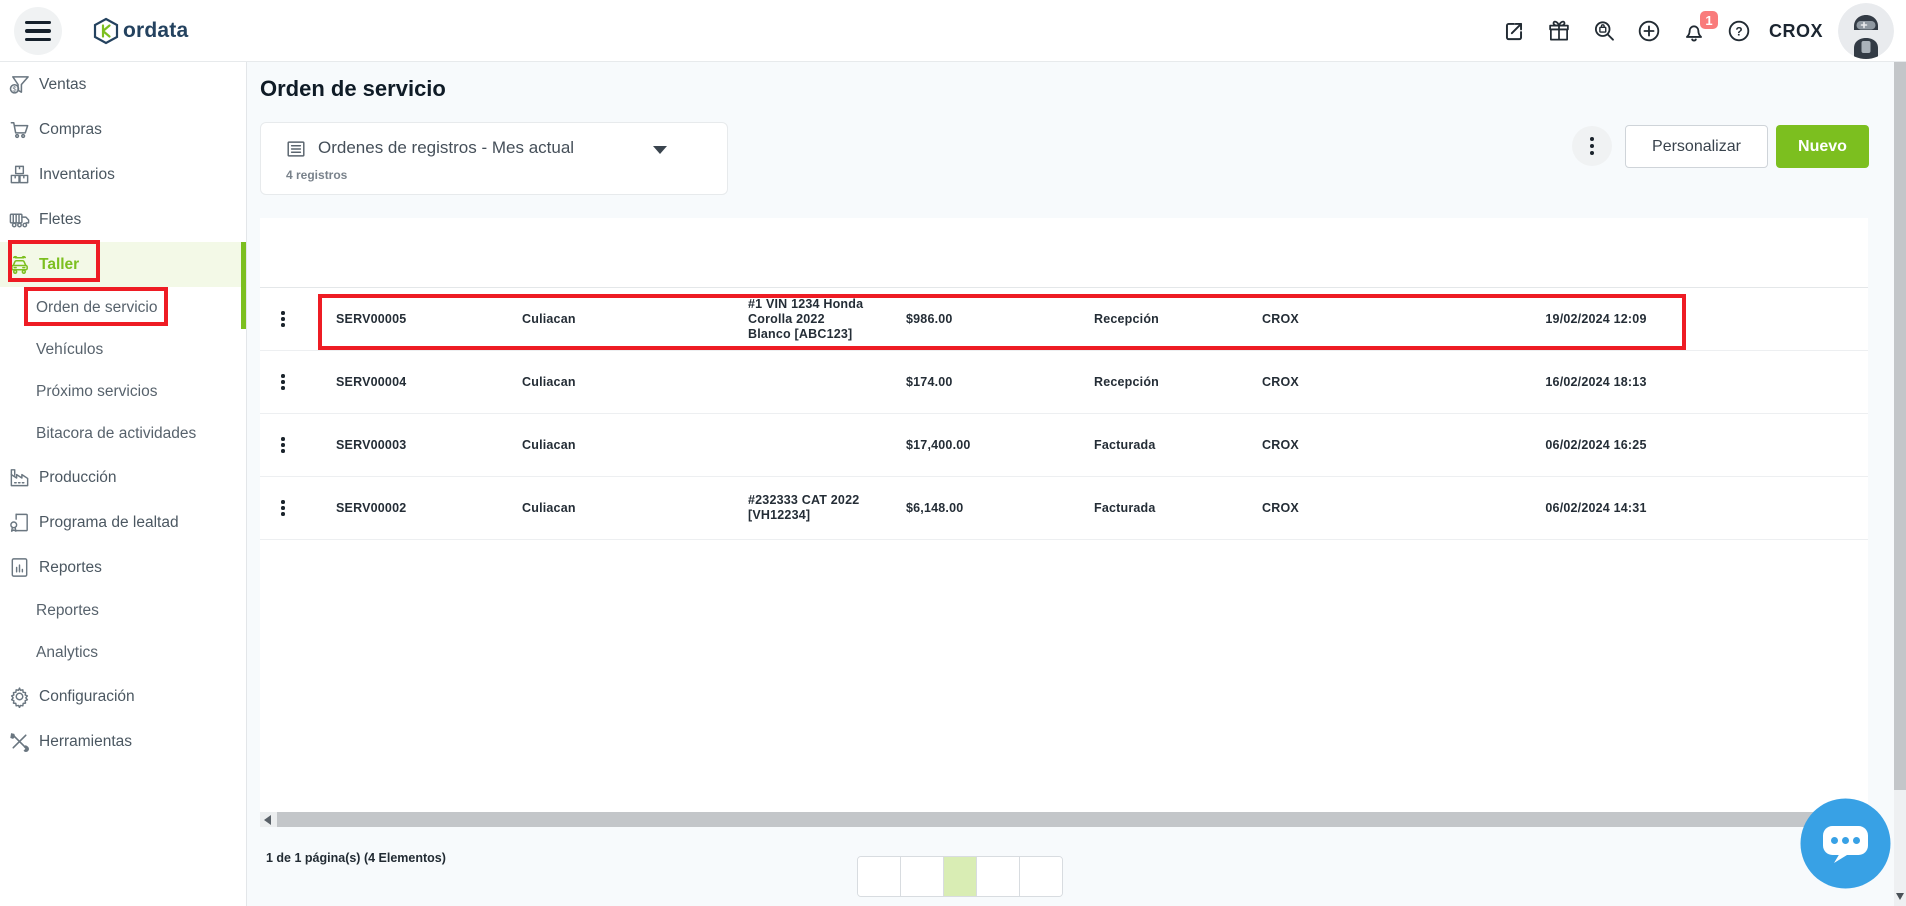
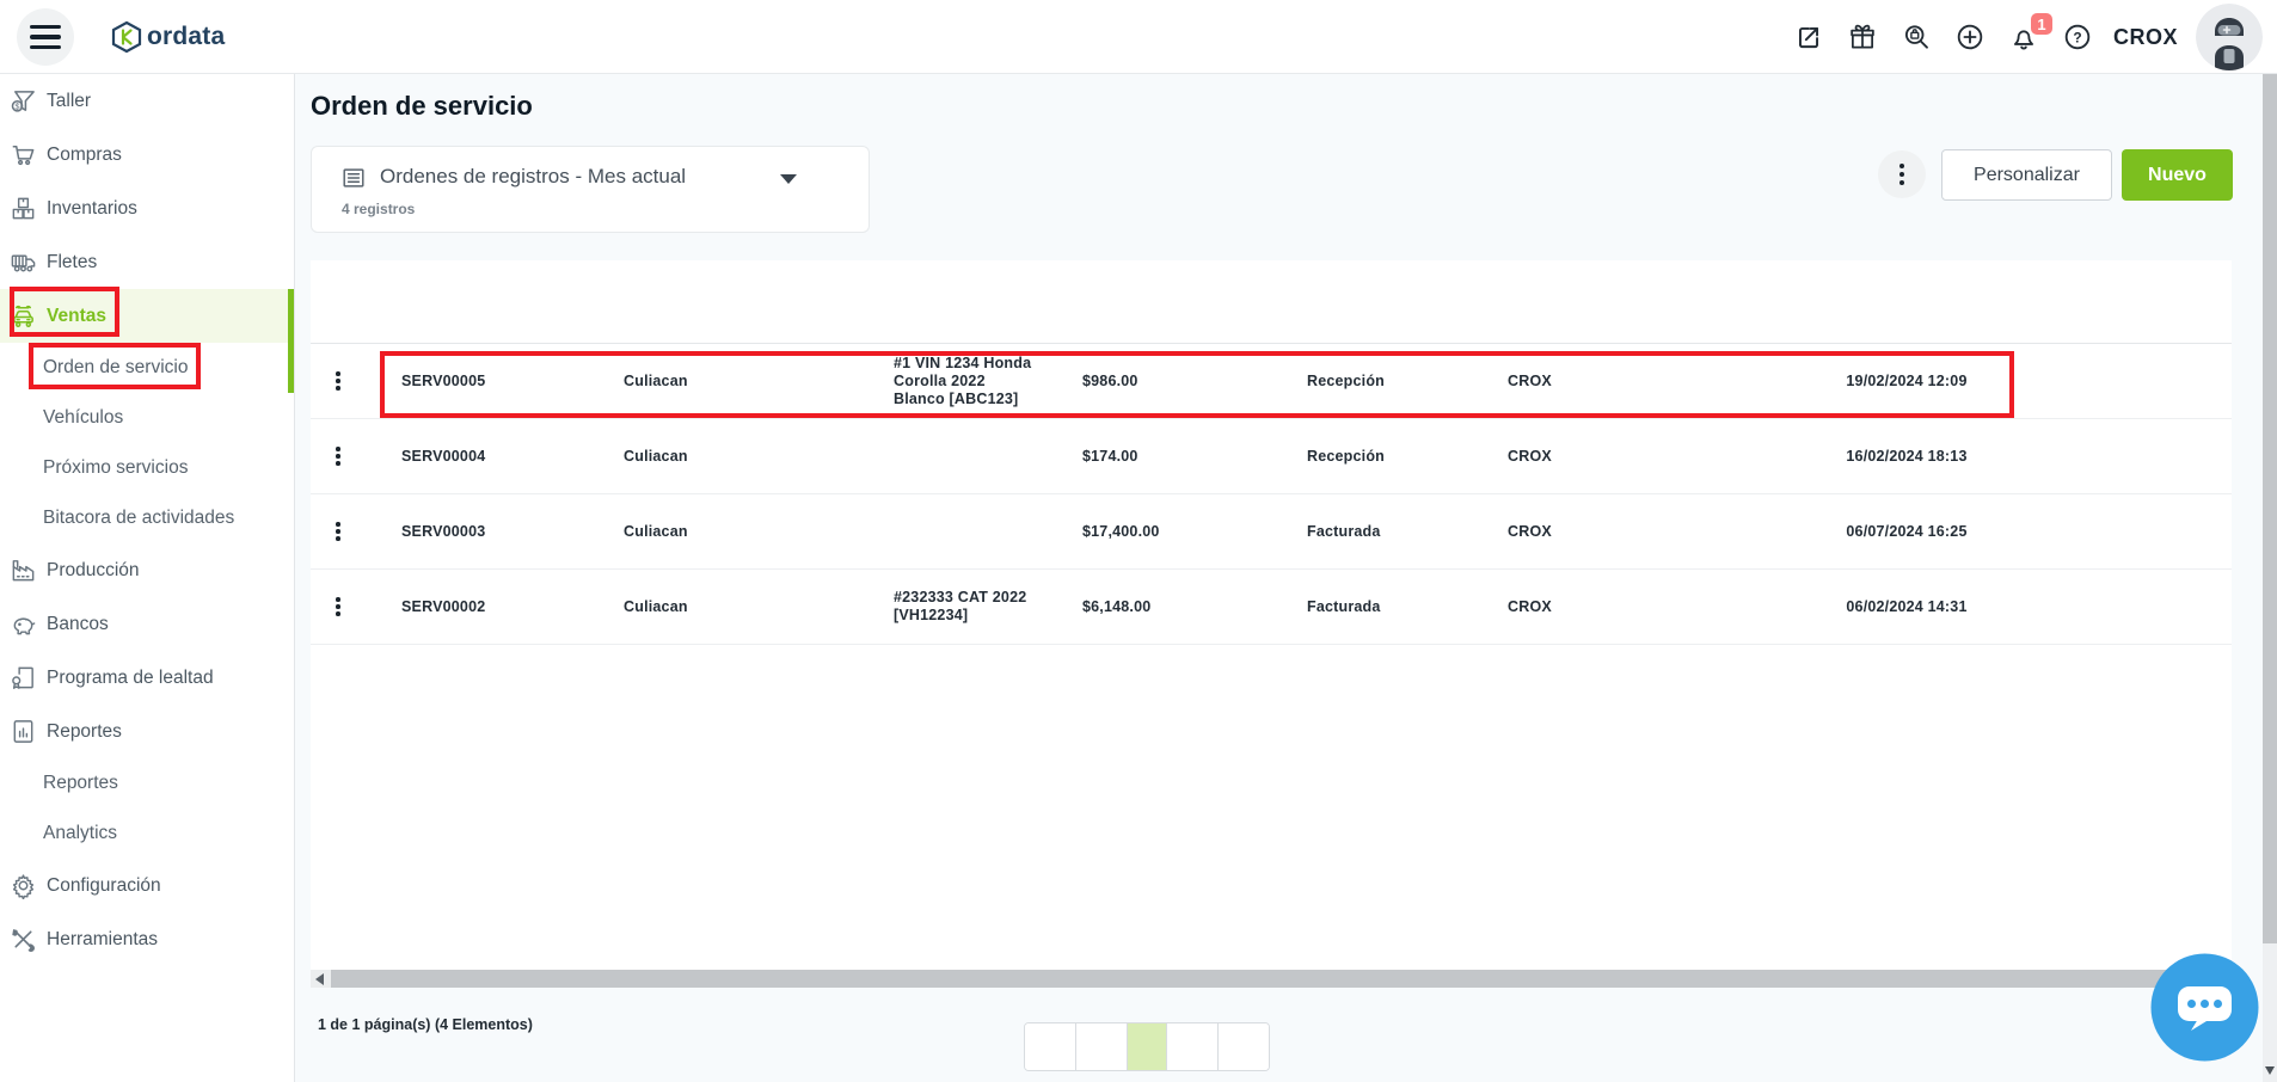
  ordata
  1
  CROX
- Ventas
+ Taller
  Compras
  Inventarios
  Fletes
- Taller
+ Ventas
  Orden de servicio
  Vehículos
  Próximo servicios
  Bitacora de actividades
  Producción
+ Bancos
  Programa de lealtad
  Reportes
  Reportes
  Analytics
  Configuración
  Herramientas
  Orden de servicio
  Ordenes de registros - Mes actual
  4 registros
  Personalizar
  Nuevo
  SERV00005
  Culiacan
  #1 VIN 1234 Honda Corolla 2022 Blanco [ABC123]
  $986.00
  Recepción
  CROX
  19/02/2024 12:09
  SERV00004
  Culiacan
  $174.00
  Recepción
  CROX
  16/02/2024 18:13
  SERV00003
  Culiacan
  $17,400.00
  Facturada
  CROX
- 06/02/2024 16:25
+ 06/07/2024 16:25
  SERV00002
  Culiacan
  #232333 CAT 2022 [VH12234]
  $6,148.00
  Facturada
  CROX
  06/02/2024 14:31
  1 de 1 página(s) (4 Elementos)
